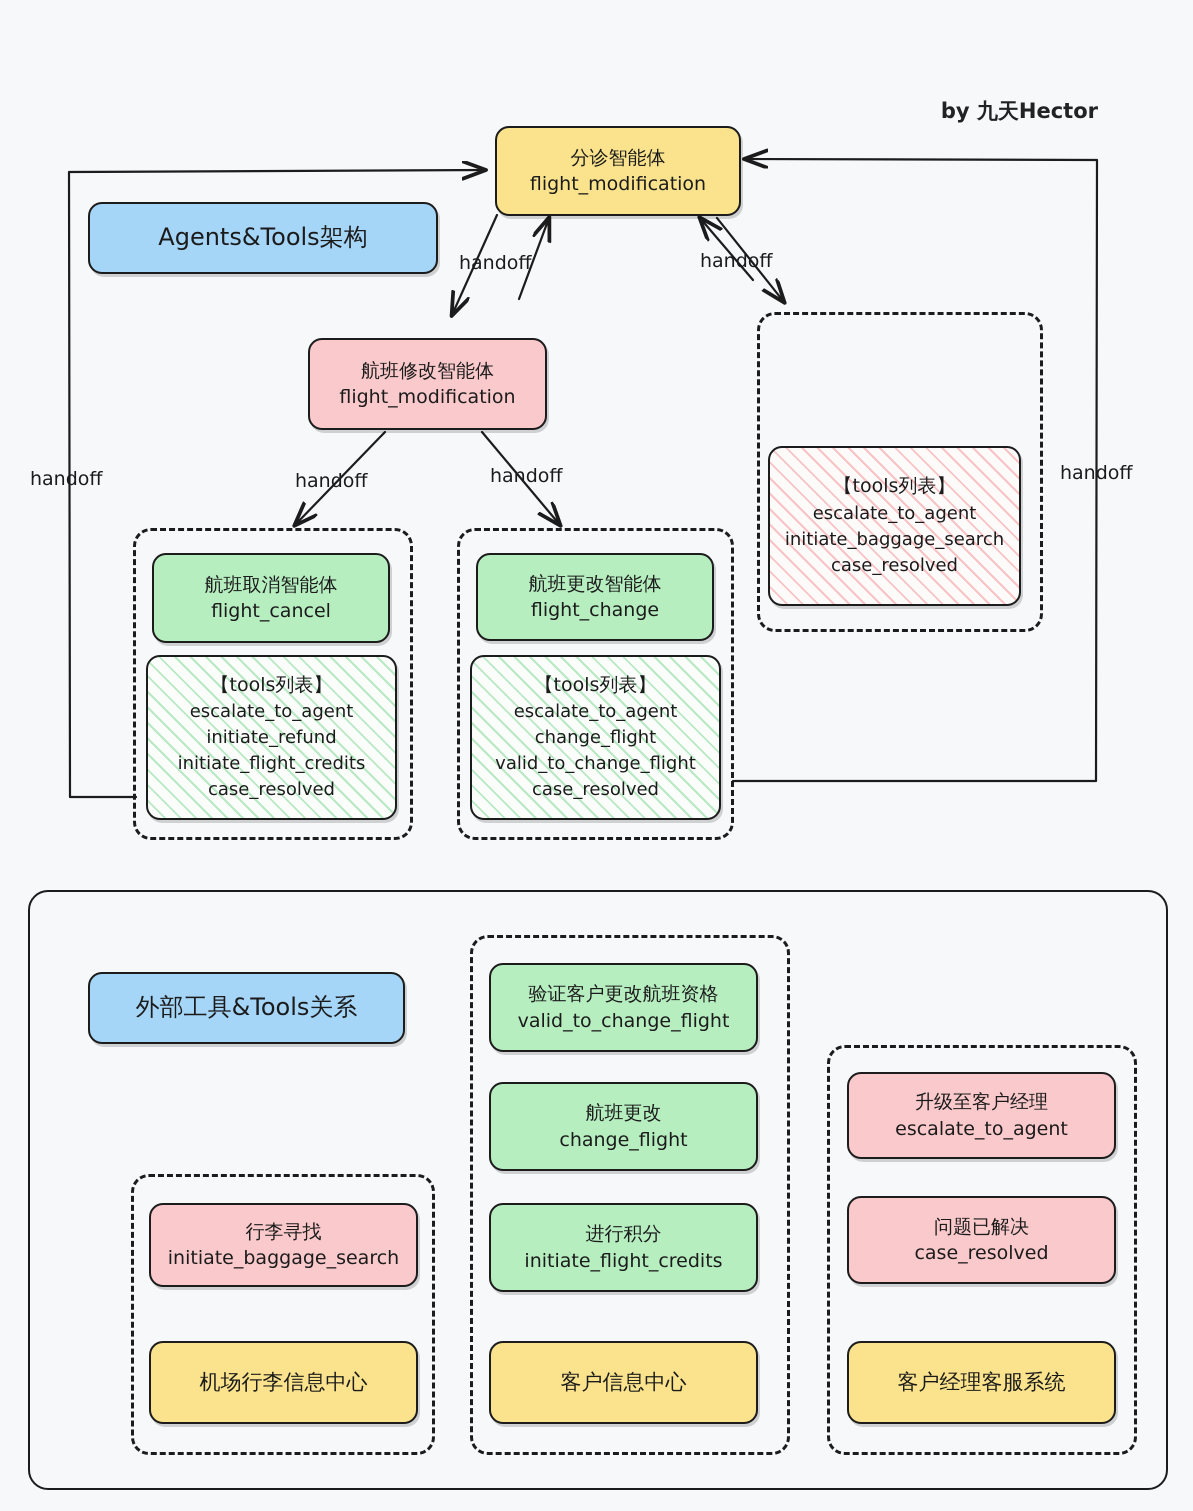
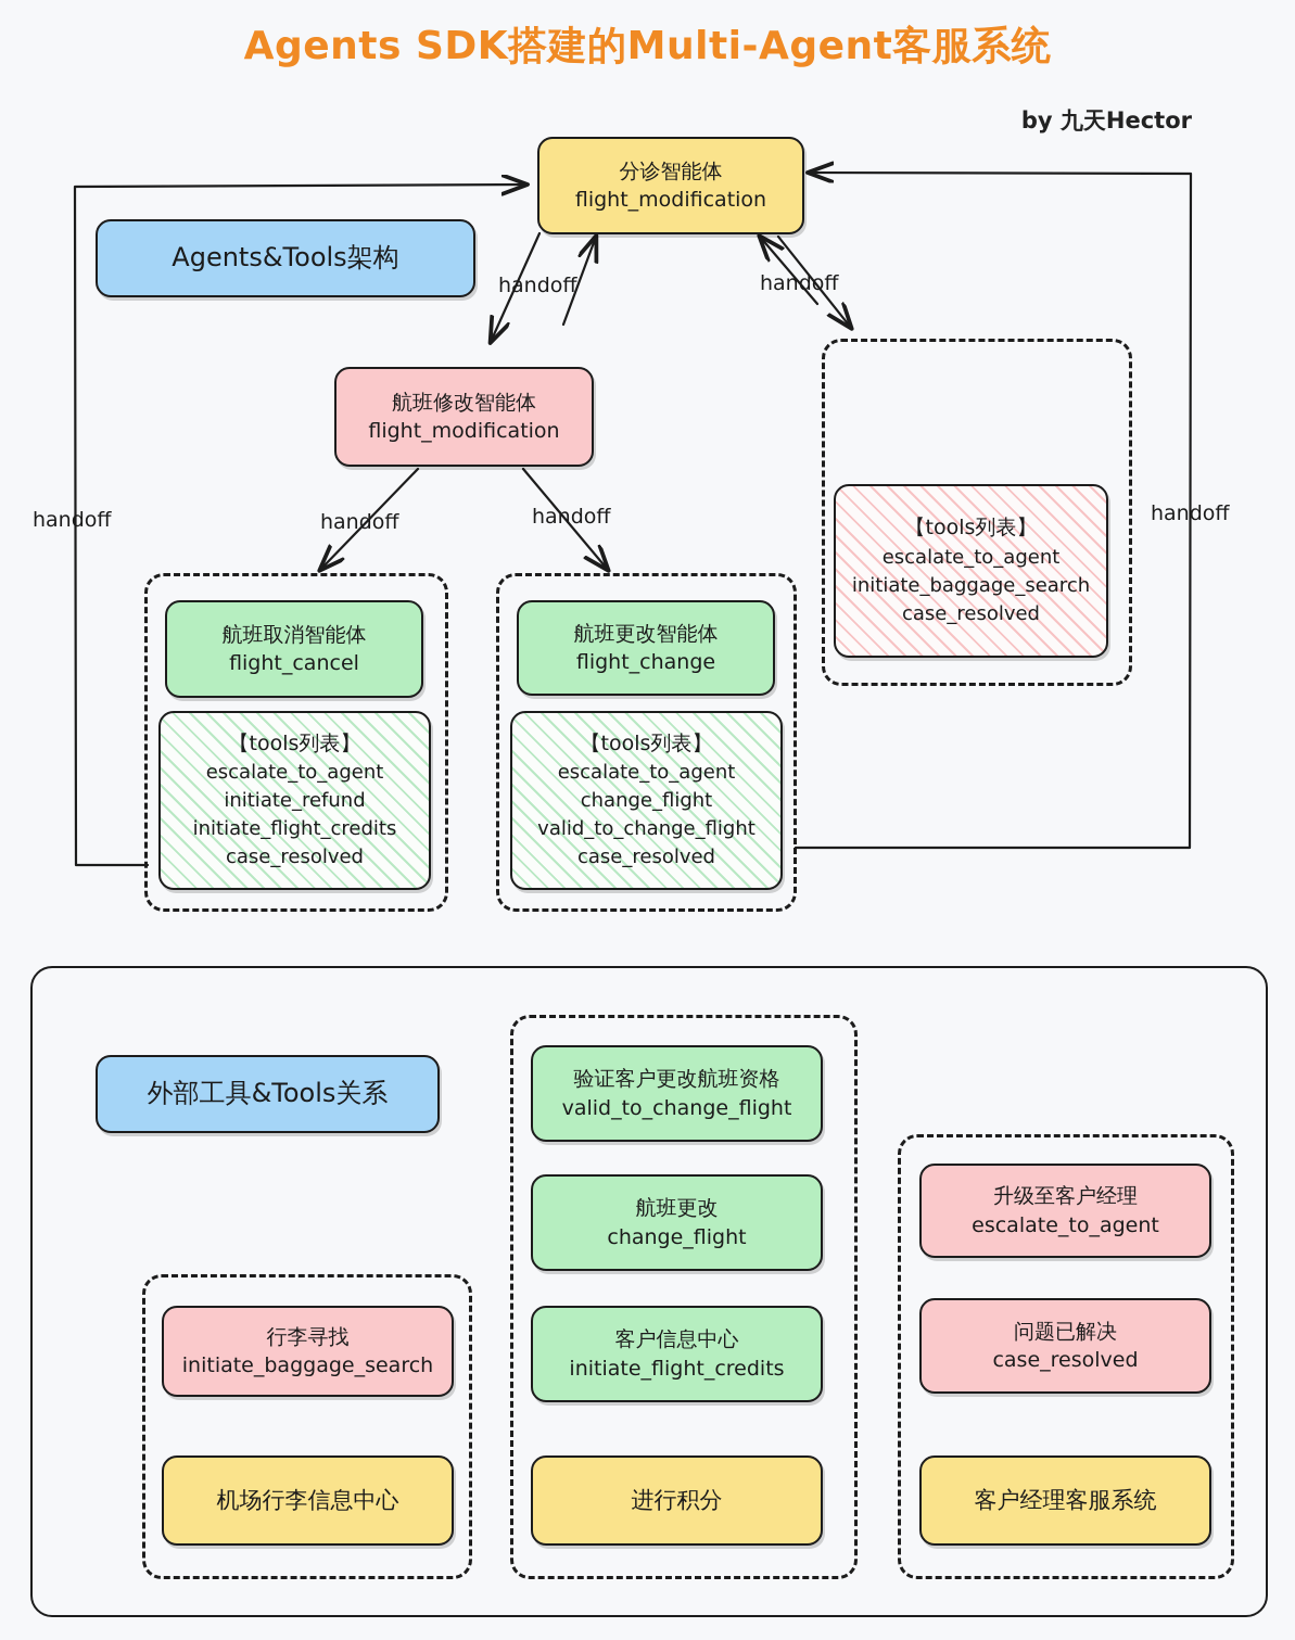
+ Agents SDK搭建的Multi-Agent客服系统
  by 九天Hector
  Agents&Tools架构
  分诊智能体
  flight_modification
  航班修改智能体
  flight_modification
  【tools列表】
  escalate_to_agent
  initiate_baggage_search
  case_resolved
  航班取消智能体
  flight_cancel
  【tools列表】
  escalate_to_agent
  initiate_refund
  initiate_flight_credits
  case_resolved
  航班更改智能体
  flight_change
  【tools列表】
  escalate_to_agent
  change_flight
  valid_to_change_flight
  case_resolved
  handoff
  handoff
  handoff
  handoff
  handoff
  handoff
  外部工具&Tools关系
  行李寻找
  initiate_baggage_search
  机场行李信息中心
  验证客户更改航班资格
  valid_to_change_flight
  航班更改
  change_flight
- 进行积分
+ 客户信息中心
  initiate_flight_credits
- 客户信息中心
+ 进行积分
  升级至客户经理
  escalate_to_agent
  问题已解决
  case_resolved
  客户经理客服系统
